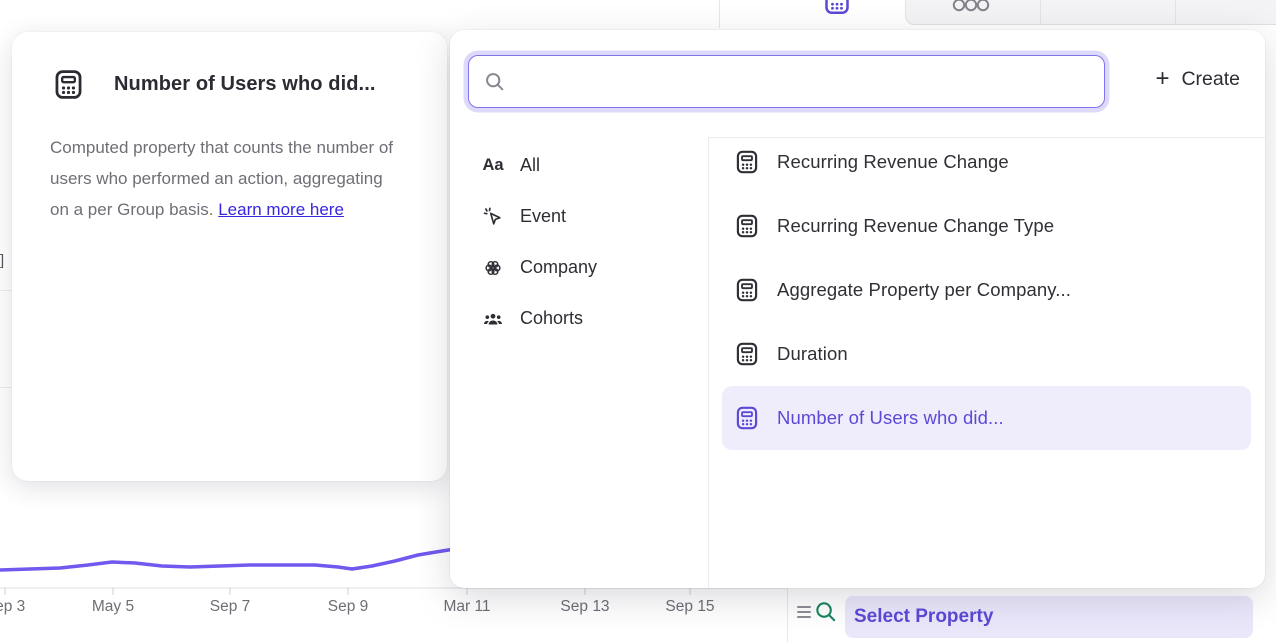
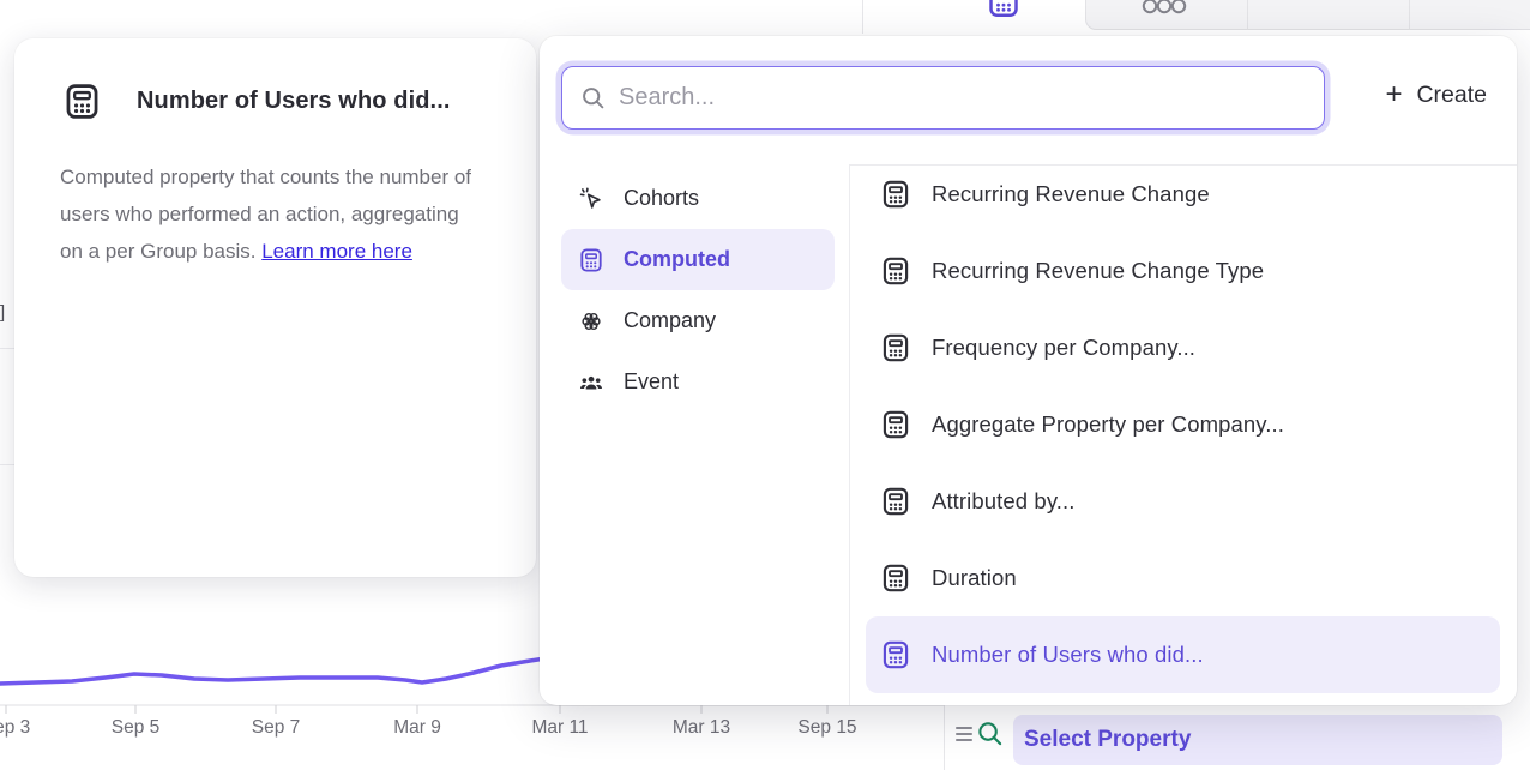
- May 5
+ Sep 5
  Sep 7
- Sep 9
+ Mar 9
  Mar 11
- Sep 13
+ Mar 13
  Sep 15
  ]
  Select Property
  Number of Users who did...
  Computed property that counts the number of users who performed an action, aggregating on a per Group basis. Learn more here
+ Search...
  +
  Create
- Aa
- All
- Event
+ Cohorts
+ Computed
  Company
- Cohorts
+ Event
  Recurring Revenue Change
  Recurring Revenue Change Type
+ Frequency per Company...
  Aggregate Property per Company...
+ Attributed by...
  Duration
  Number of Users who did...
